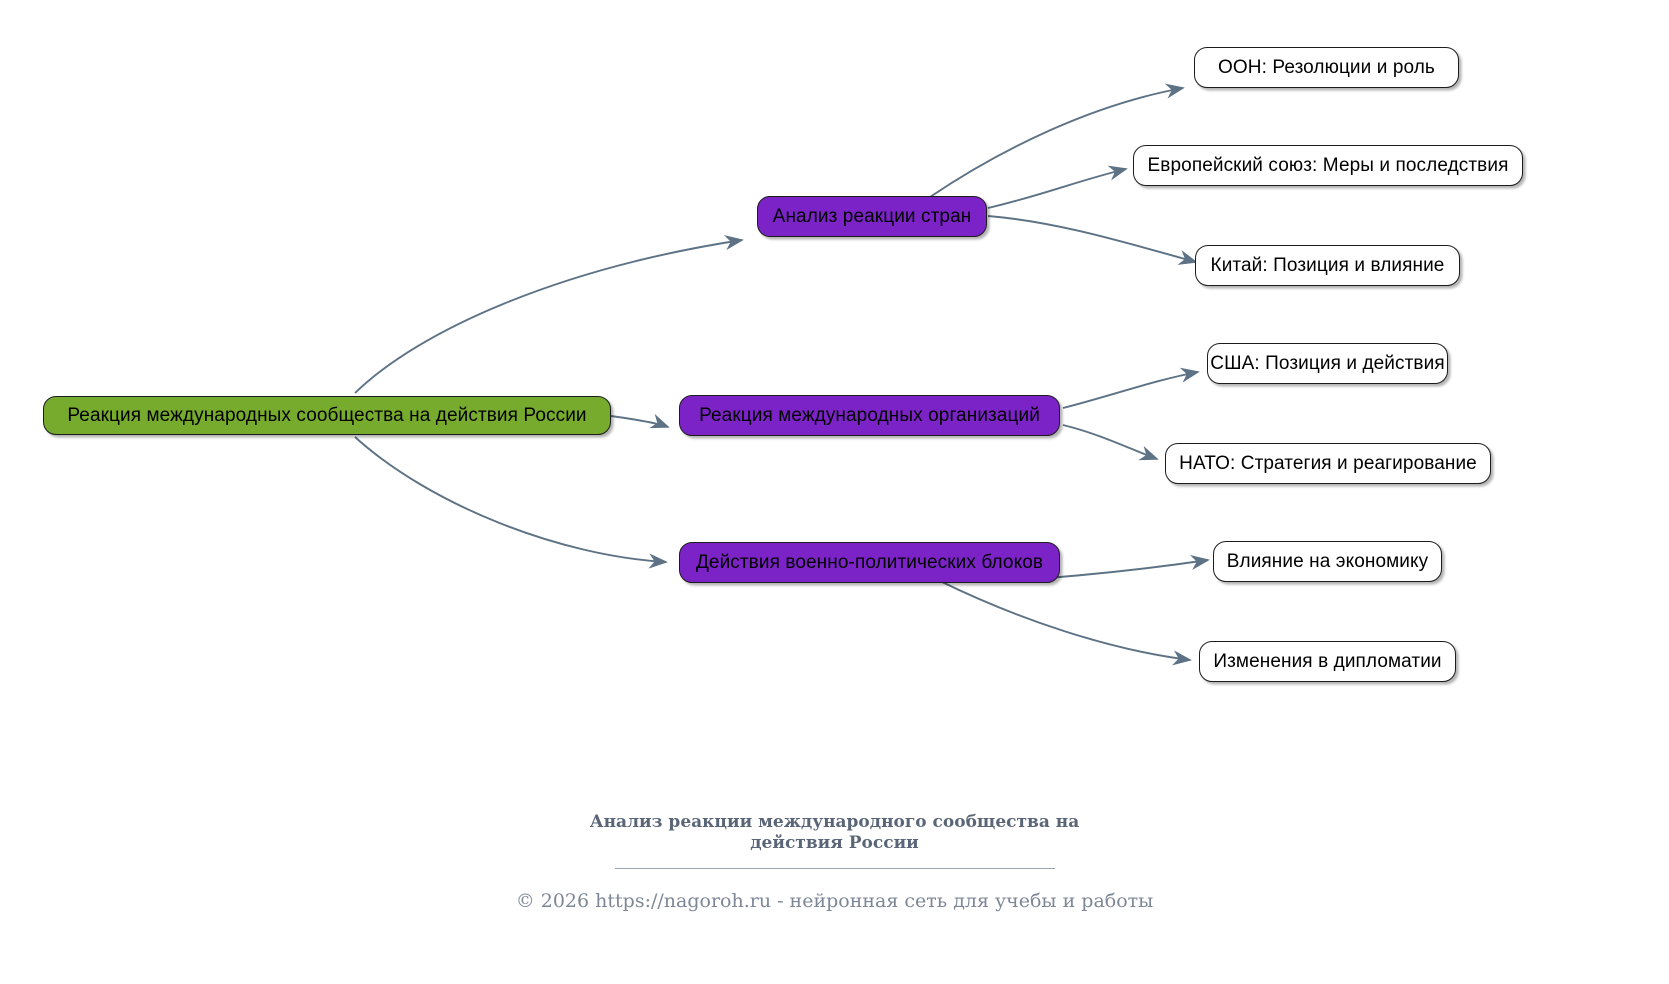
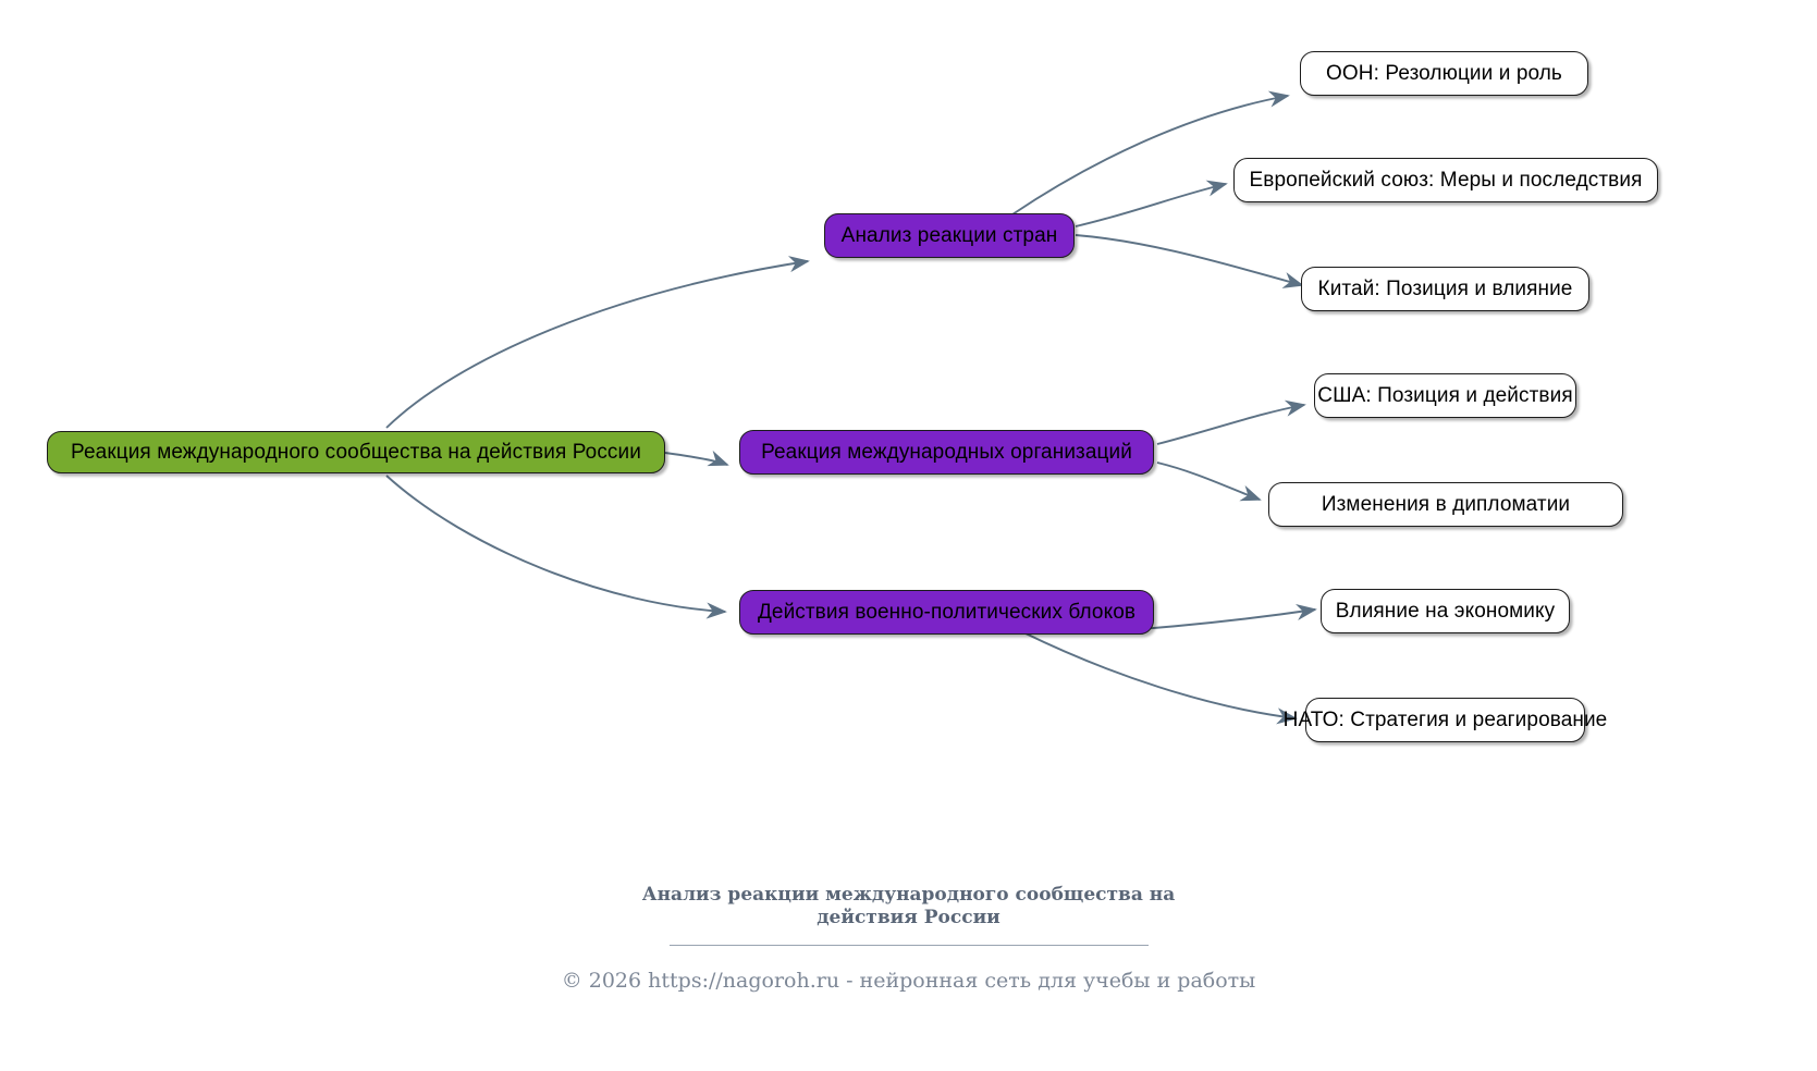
- Реакция международных сообщества на действия России
+ Реакция международного сообщества на действия России
  Анализ реакции стран
  Реакция международных организаций
  Действия военно-политических блоков
  ООН: Резолюции и роль
  Европейский союз: Меры и последствия
  Китай: Позиция и влияние
  США: Позиция и действия
- НАТО: Стратегия и реагирование
+ Изменения в дипломатии
  Влияние на экономику
- Изменения в дипломатии
+ НАТО: Стратегия и реагирование
  Анализ реакции международного сообщества на действия России
  © 2026 https://nagoroh.ru - нейронная сеть для учебы и работы
